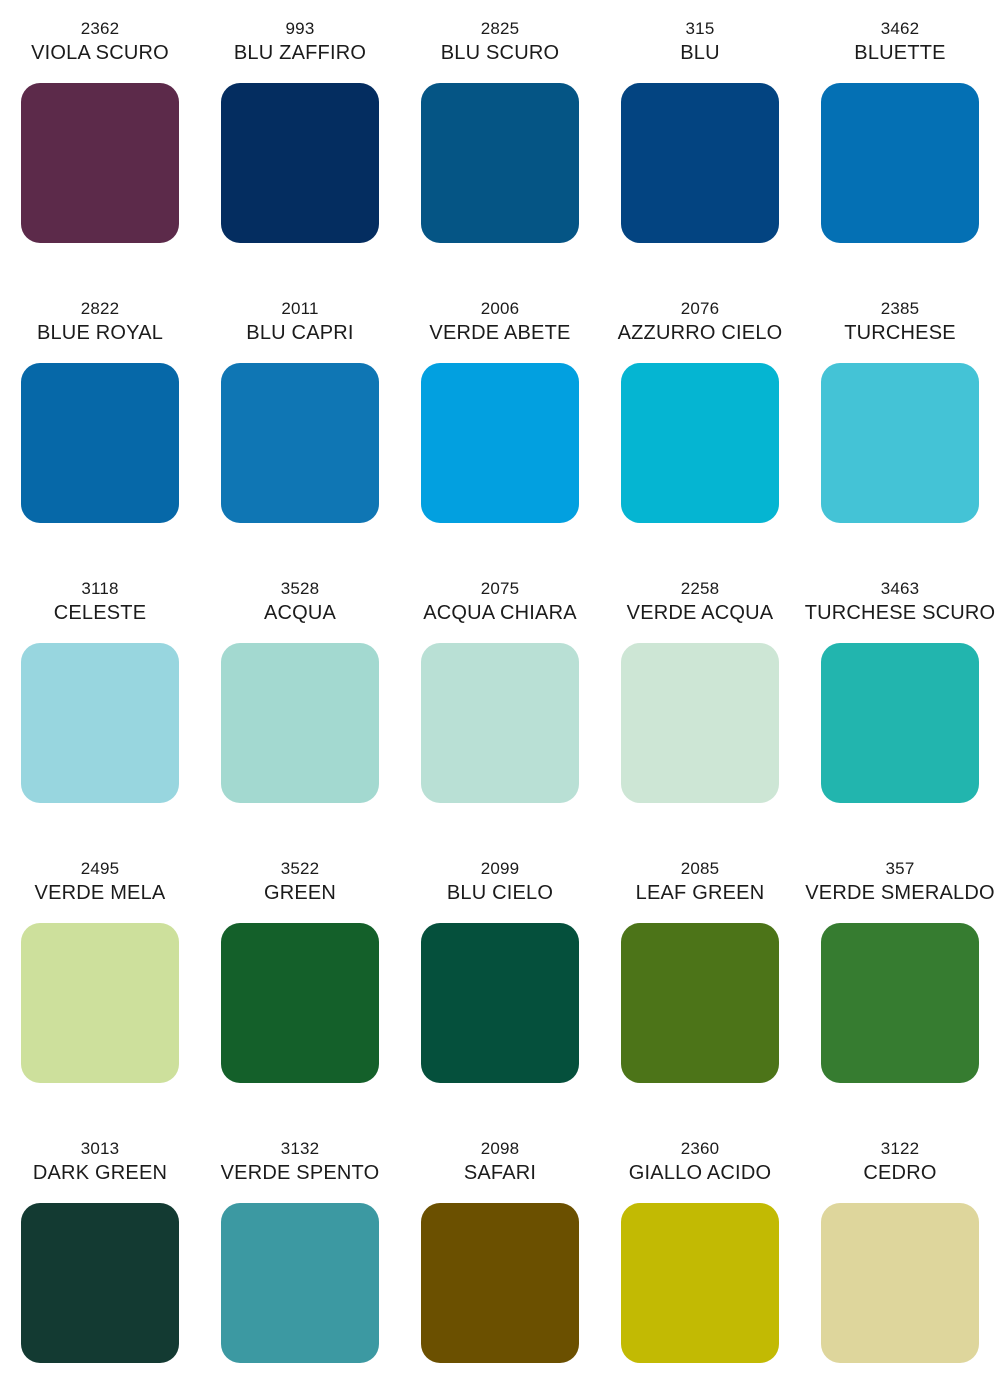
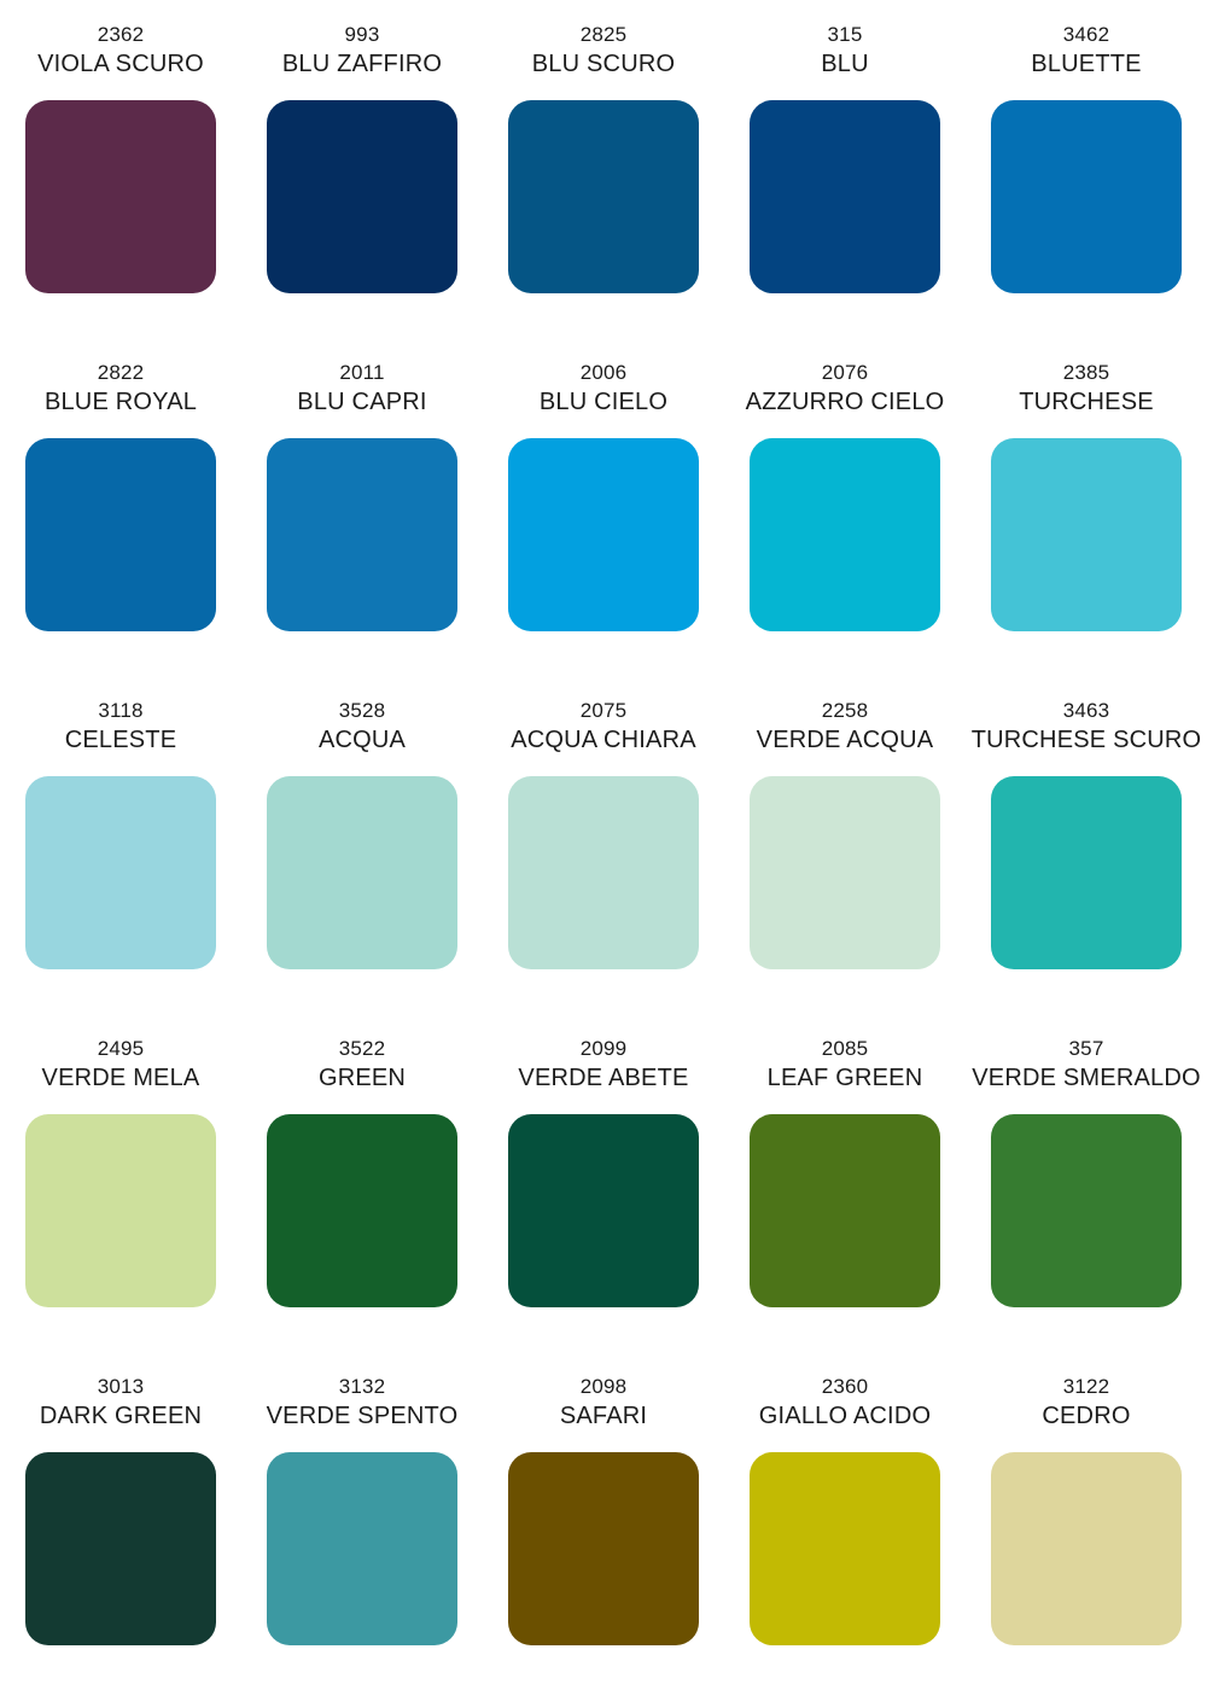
  2362
  VIOLA SCURO
  993
  BLU ZAFFIRO
  2825
  BLU SCURO
  315
  BLU
  3462
  BLUETTE
  2822
  BLUE ROYAL
  2011
  BLU CAPRI
  2006
- VERDE ABETE
+ BLU CIELO
  2076
  AZZURRO CIELO
  2385
  TURCHESE
  3118
  CELESTE
  3528
  ACQUA
  2075
  ACQUA CHIARA
  2258
  VERDE ACQUA
  3463
  TURCHESE SCURO
  2495
  VERDE MELA
  3522
  GREEN
  2099
- BLU CIELO
+ VERDE ABETE
  2085
  LEAF GREEN
  357
  VERDE SMERALDO
  3013
  DARK GREEN
  3132
  VERDE SPENTO
  2098
  SAFARI
  2360
  GIALLO ACIDO
  3122
  CEDRO
